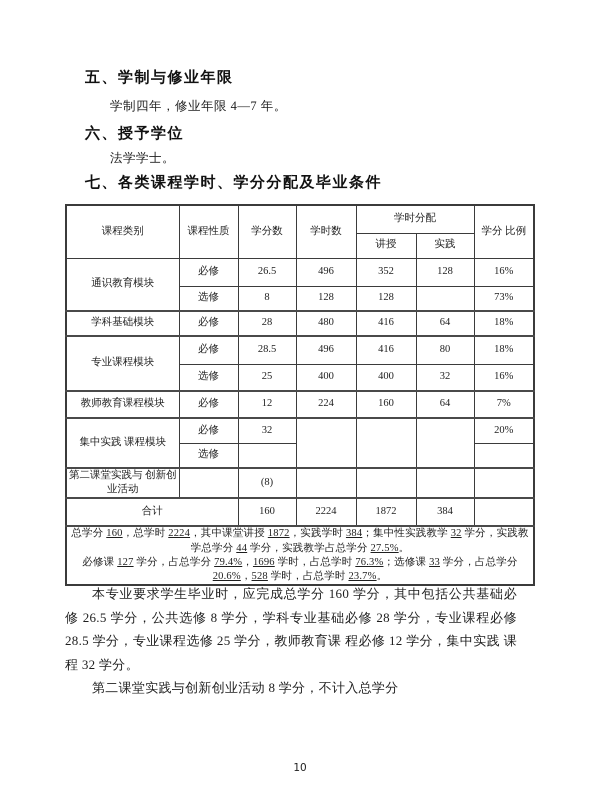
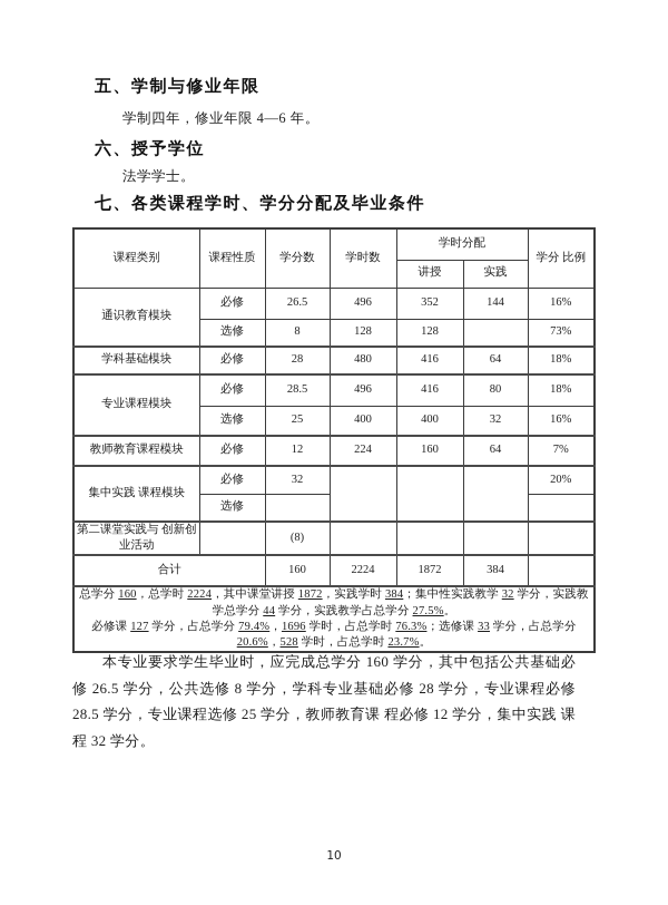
  五、学制与修业年限
- 学制四年，修业年限 4—7 年。
+ 学制四年，修业年限 4—6 年。
  六、授予学位
  法学学士。
  七、各类课程学时、学分分配及毕业条件
  课程类别	课程性质	学分数	学时数	学时分配	学分 比例
  讲授	实践
- 通识教育模块	必修	26.5	496	352	128	16%
+ 通识教育模块	必修	26.5	496	352	144	16%
  选修	8	128	128		73%
  学科基础模块	必修	28	480	416	64	18%
  专业课程模块	必修	28.5	496	416	80	18%
  选修	25	400	400	32	16%
  教师教育课程模块	必修	12	224	160	64	7%
  集中实践 课程模块	必修	32				20%
  选修
  第二课堂实践与 创新创业活动		(8)
  合计	160	2224	1872	384
  总学分 160，总学时 2224，其中课堂讲授 1872，实践学时 384；集中性实践教学 32 学分，实践教学总学分 44 学分，实践教学占总学分 27.5%。 必修课 127 学分，占总学分 79.4%，1696 学时，占总学时 76.3%；选修课 33 学分，占总学分 20.6%，528 学时，占总学时 23.7%。
  本专业要求学生毕业时，应完成总学分 160 学分，其中包括公共基础必修 26.5 学分，公共选修 8 学分，学科专业基础必修 28 学分，专业课程必修 28.5 学分，专业课程选修 25 学分，教师教育课 程必修 12 学分，集中实践 课程 32 学分。
- 第二课堂实践与创新创业活动 8 学分，不计入总学分
  10
